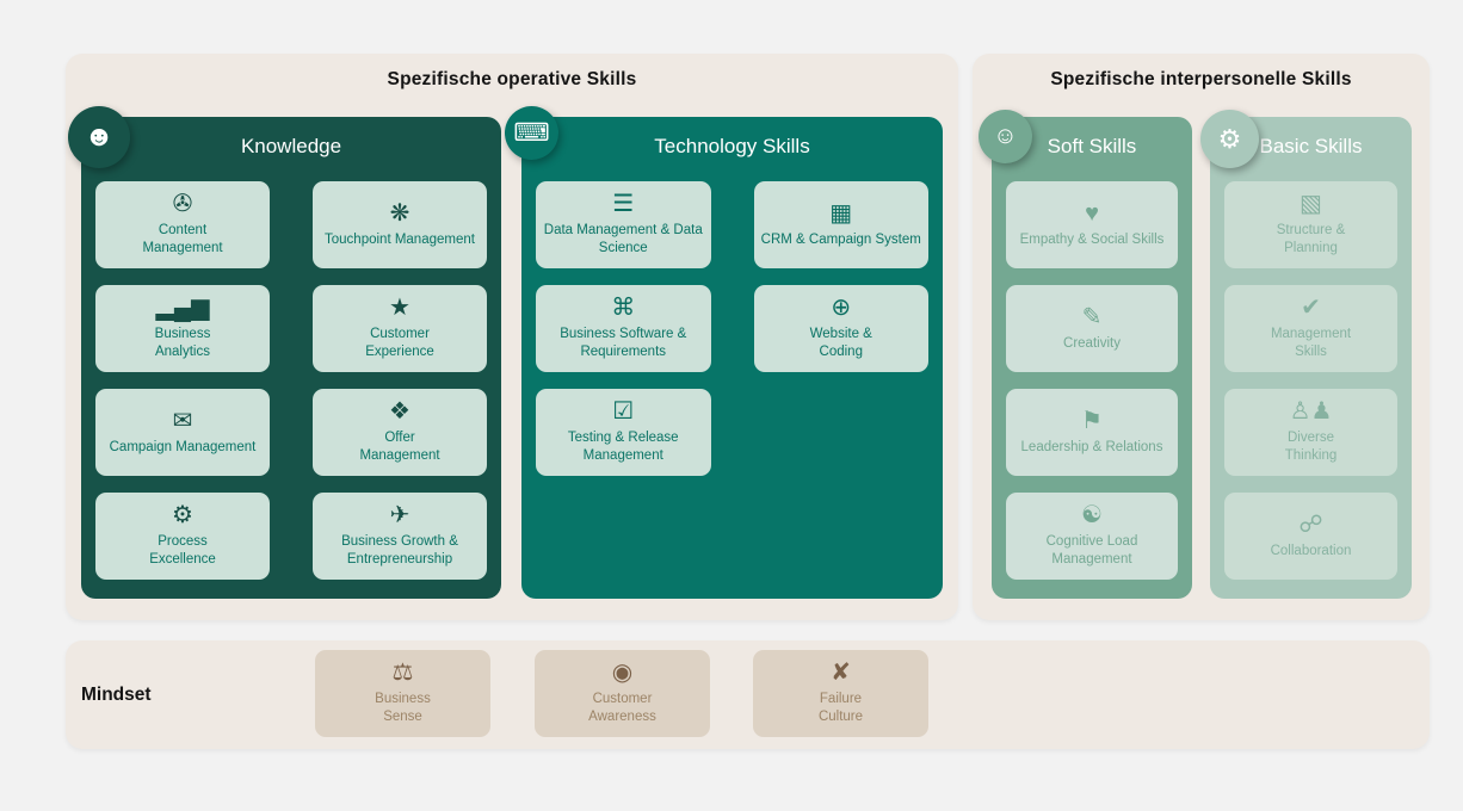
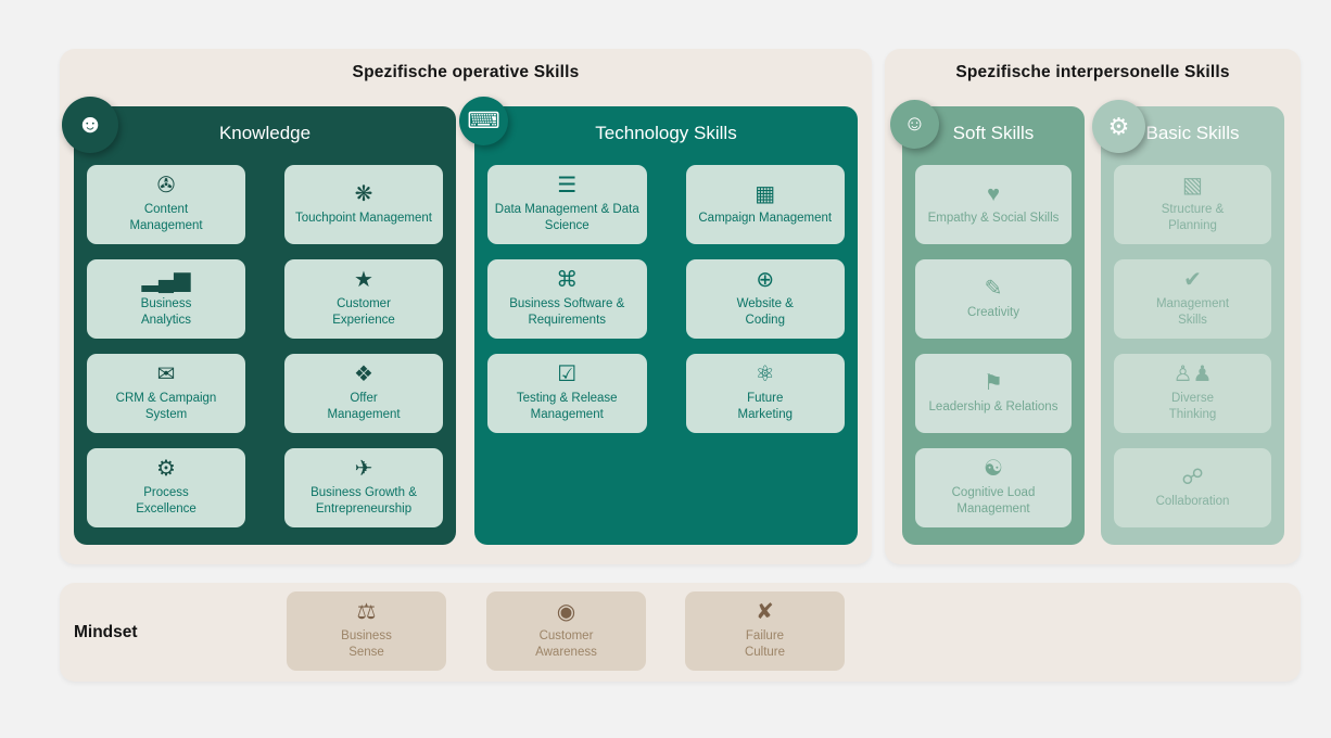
  Spezifische operative Skills
  ☻
  Knowledge
  ✇
  Content
  Management
  ❋
  Touchpoint Management
  ▂▄▆
  Business
  Analytics
  ★
  Customer
  Experience
  ✉
- Campaign Management
+ CRM & Campaign System
  ❖
  Offer
  Management
  ⚙
  Process
  Excellence
  ✈
  Business Growth &
  Entrepreneurship
  ⌨
  Technology Skills
  ☰
  Data Management & Data
  Science
  ▦
- CRM & Campaign System
+ Campaign Management
  ⌘
  Business Software &
  Requirements
  ⊕
  Website &
  Coding
  ☑
  Testing & Release
  Management
+ ⚛
+ Future
+ Marketing
  Spezifische interpersonelle Skills
  ☺
  Soft Skills
  ♥
  Empathy & Social Skills
  ✎
  Creativity
  ⚑
  Leadership & Relations
  ☯
  Cognitive Load
  Management
  ⚙
  Basic Skills
  ▧
  Structure &
  Planning
  ✔
  Management
  Skills
  ♙♟
  Diverse
  Thinking
  ☍
  Collaboration
  Mindset
  ⚖
  Business
  Sense
  ◉
  Customer
  Awareness
  ✘
  Failure
  Culture
